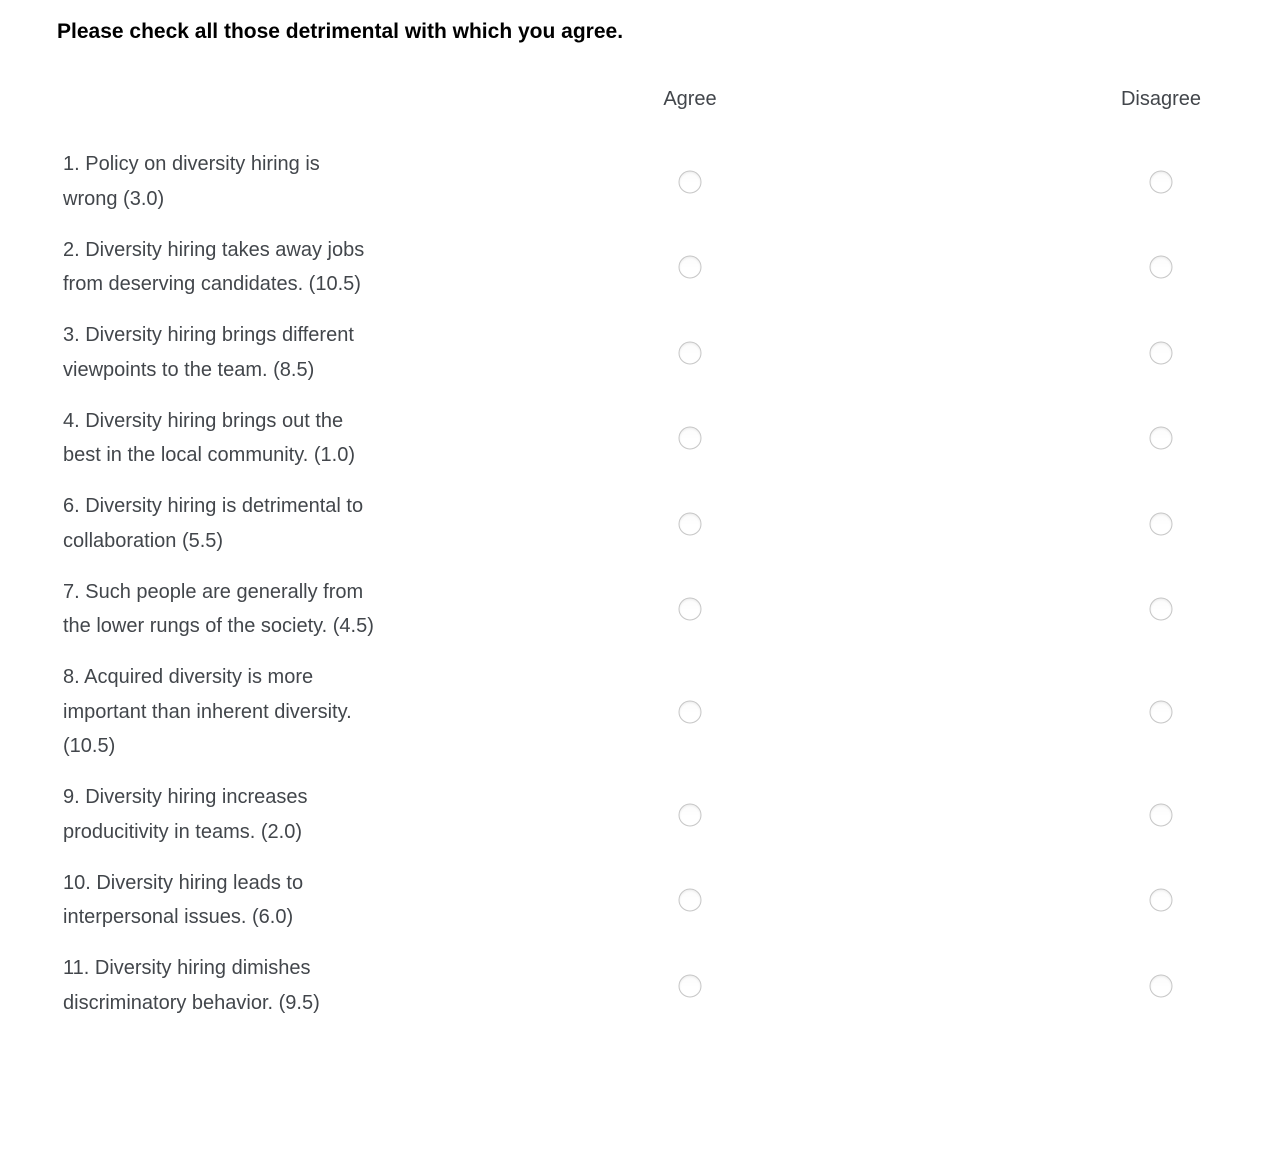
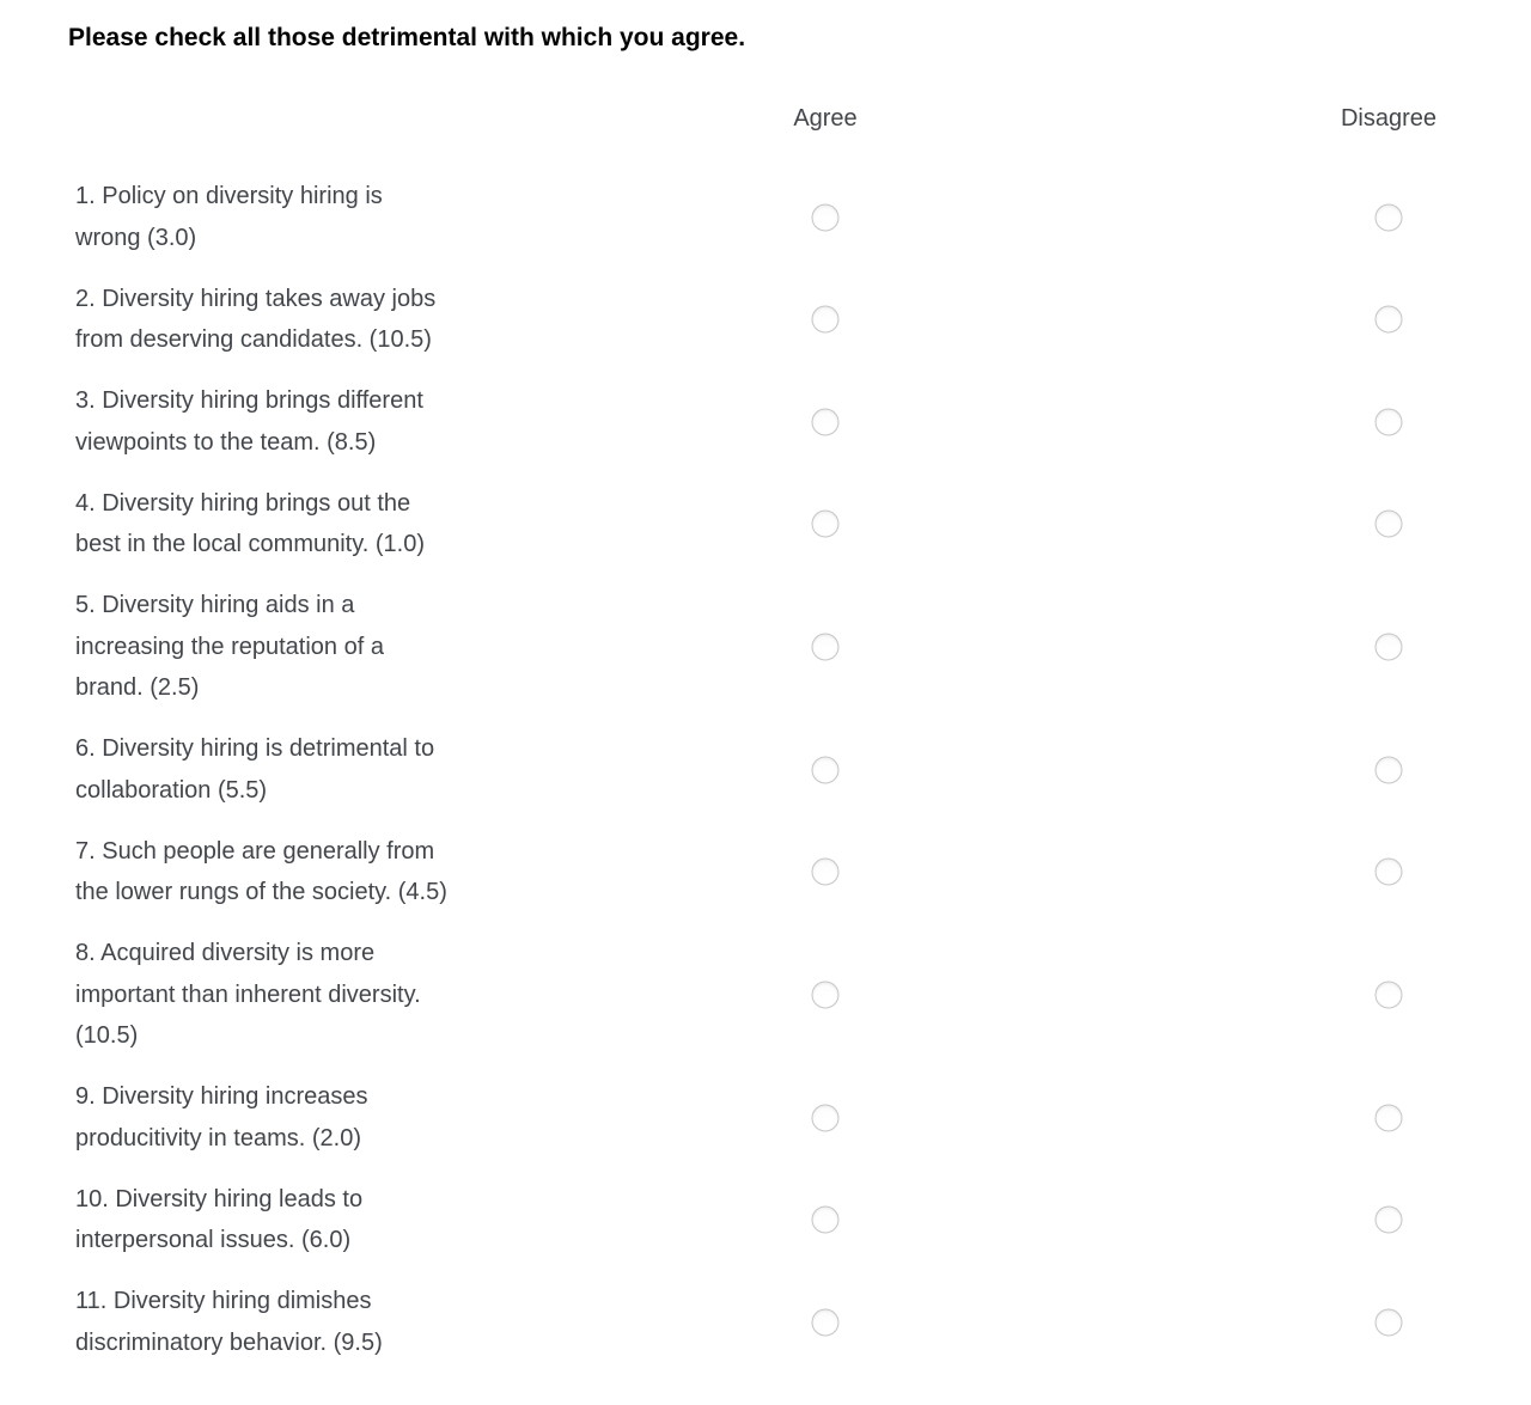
  Please check all those detrimental with which you agree.
  Agree
  Disagree
  1. Policy on diversity hiring is
  wrong (3.0)
  2. Diversity hiring takes away jobs
  from deserving candidates. (10.5)
  3. Diversity hiring brings different
  viewpoints to the team. (8.5)
  4. Diversity hiring brings out the
  best in the local community. (1.0)
+ 5. Diversity hiring aids in a
+ increasing the reputation of a
+ brand. (2.5)
  6. Diversity hiring is detrimental to
  collaboration (5.5)
  7. Such people are generally from
  the lower rungs of the society. (4.5)
  8. Acquired diversity is more
  important than inherent diversity.
  (10.5)
  9. Diversity hiring increases
  producitivity in teams. (2.0)
  10. Diversity hiring leads to
  interpersonal issues. (6.0)
  11. Diversity hiring dimishes
  discriminatory behavior. (9.5)
